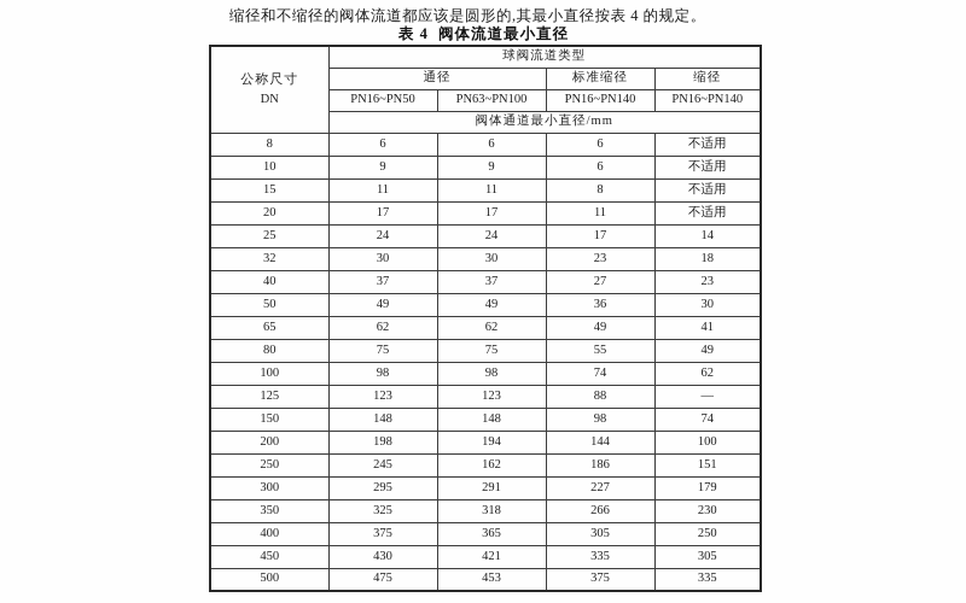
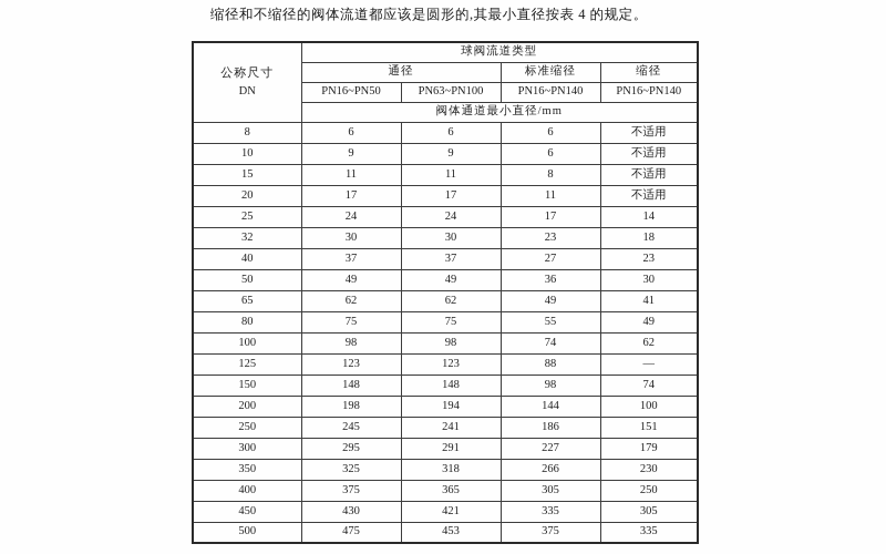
  缩径和不缩径的阀体流道都应该是圆形的,其最小直径按表 4 的规定。
- 表 4 阀体流道最小直径
  公称尺寸 DN	球阀流道类型
  通径	标准缩径	缩径
  PN16~PN50	PN63~PN100	PN16~PN140	PN16~PN140
  阀体通道最小直径/mm
  8	6	6	6	不适用
  10	9	9	6	不适用
  15	11	11	8	不适用
  20	17	17	11	不适用
  25	24	24	17	14
  32	30	30	23	18
  40	37	37	27	23
  50	49	49	36	30
  65	62	62	49	41
  80	75	75	55	49
  100	98	98	74	62
  125	123	123	88	—
  150	148	148	98	74
  200	198	194	144	100
- 250	245	162	186	151
+ 250	245	241	186	151
  300	295	291	227	179
  350	325	318	266	230
  400	375	365	305	250
  450	430	421	335	305
  500	475	453	375	335
